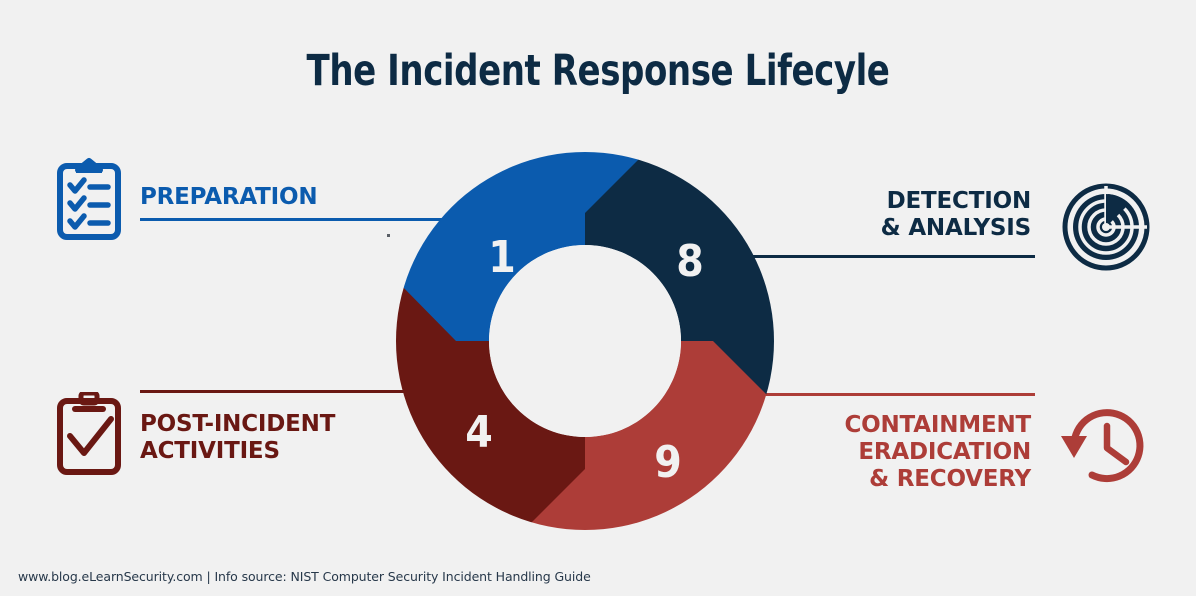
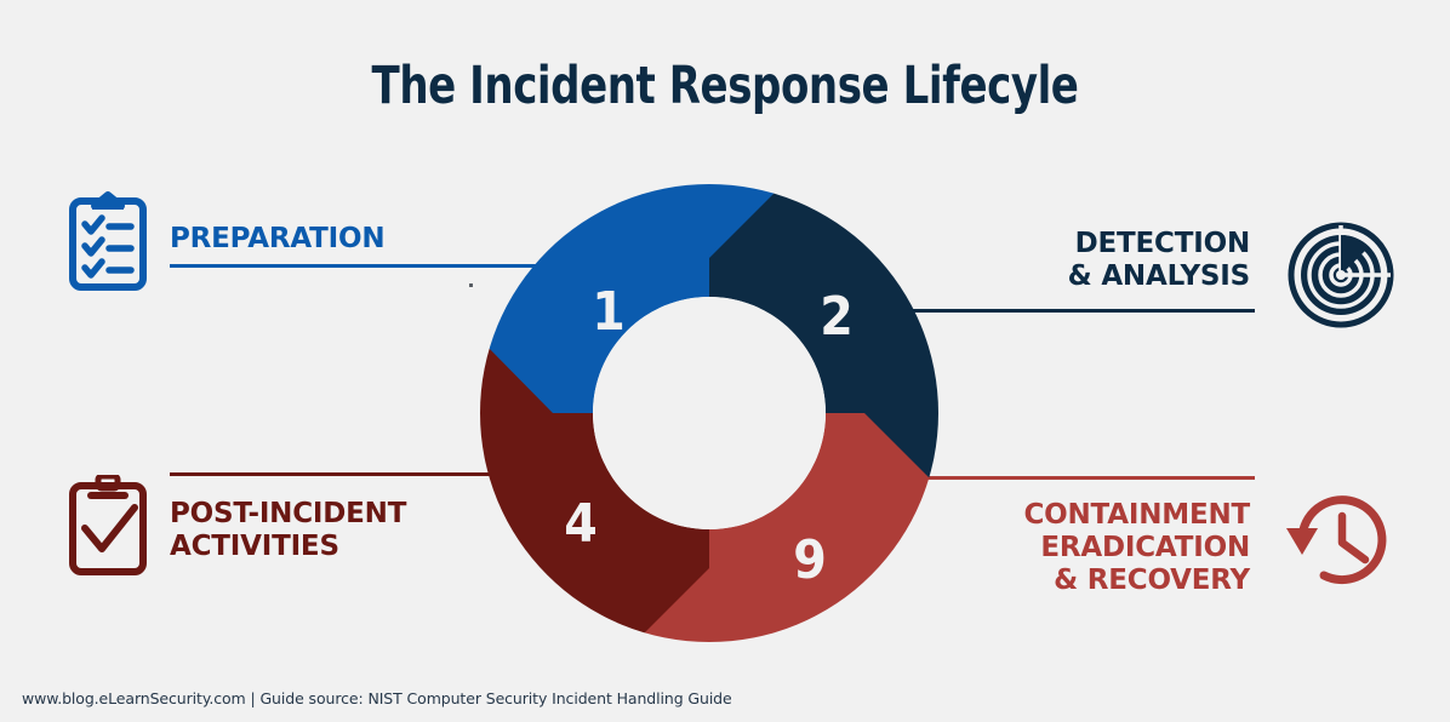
  The Incident Response Lifecyle
  1
- 8
+ 2
  9
  4
  PREPARATION
  DETECTION
  & ANALYSIS
  POST-INCIDENT
  ACTIVITIES
  CONTAINMENT
  ERADICATION
  & RECOVERY
- www.blog.eLearnSecurity.com | Info source: NIST Computer Security Incident Handling Guide
+ www.blog.eLearnSecurity.com | Guide source: NIST Computer Security Incident Handling Guide
